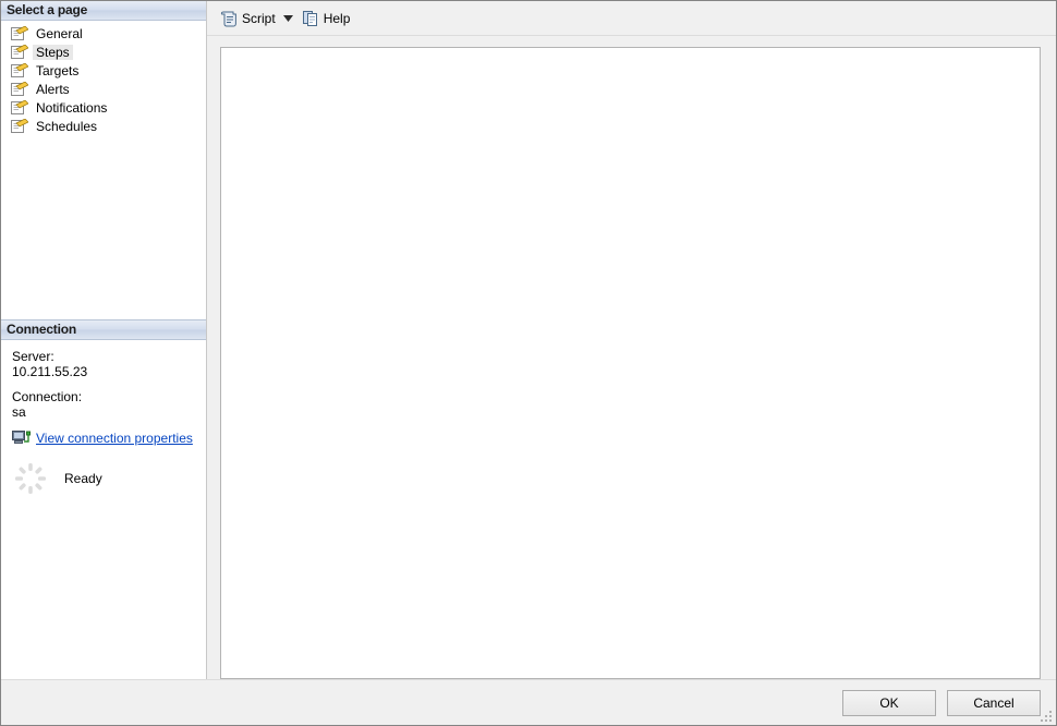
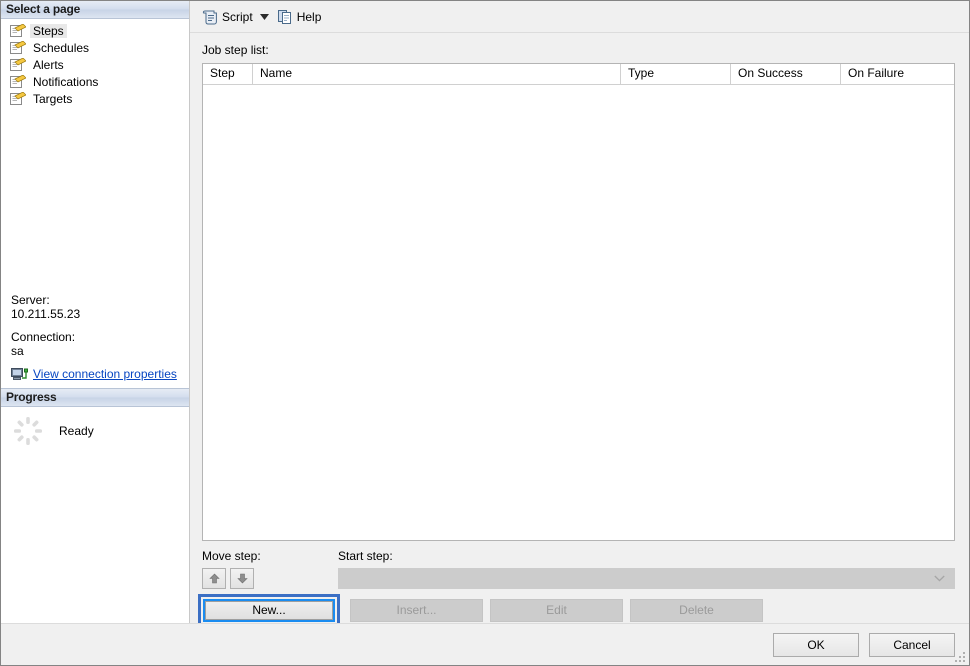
  Select a page
- General
  Steps
- Targets
+ Schedules
  Alerts
  Notifications
- Schedules
+ Targets
- Connection
  Server:
  10.211.55.23
  Connection:
  sa
  View connection properties
+ Progress
  Ready
  Script
  Help
+ Job step list:
+ Step
+ Name
+ Type
+ On Success
+ On Failure
+ Move step:
+ Start step:
+ New...
+ Insert...
+ Edit
+ Delete
  OK
  Cancel
